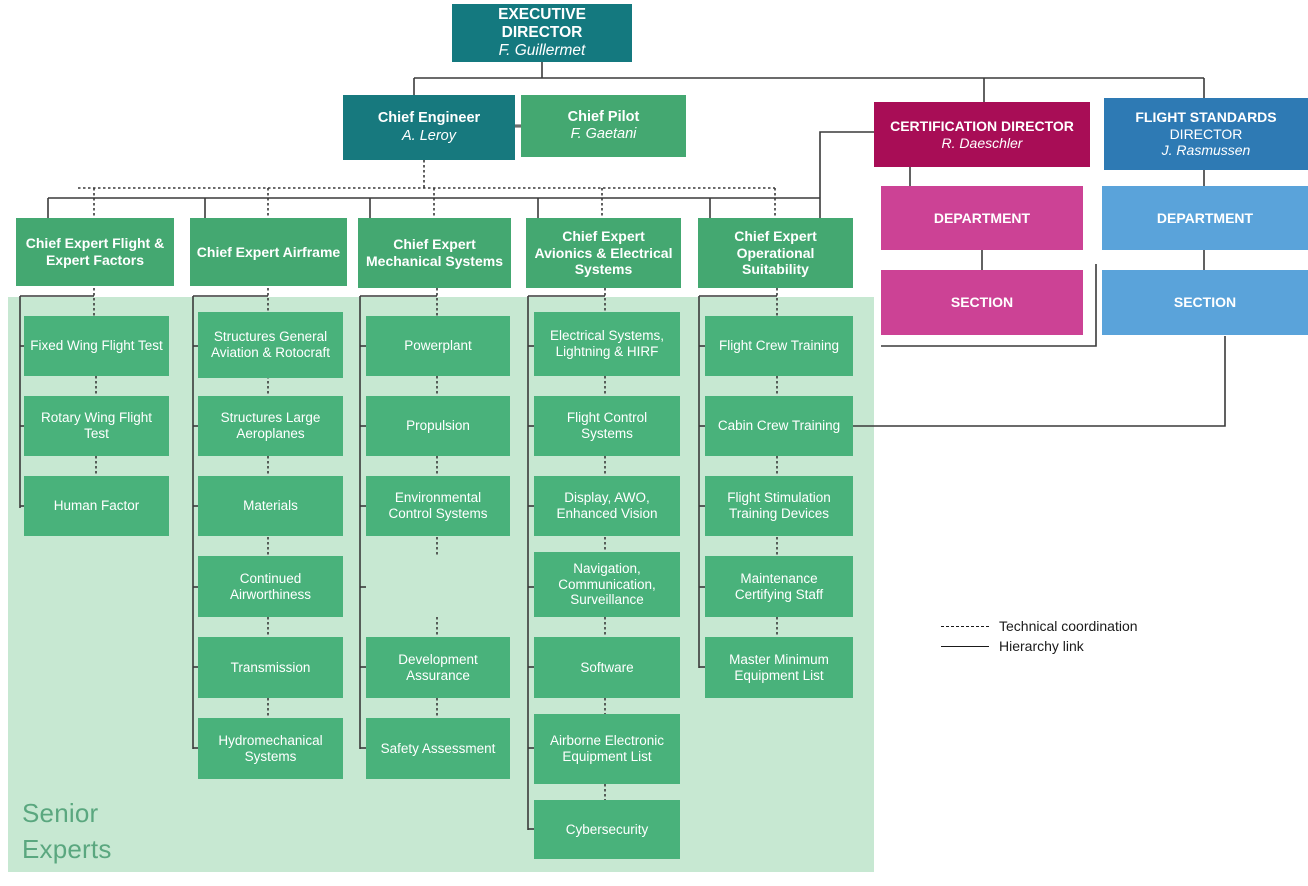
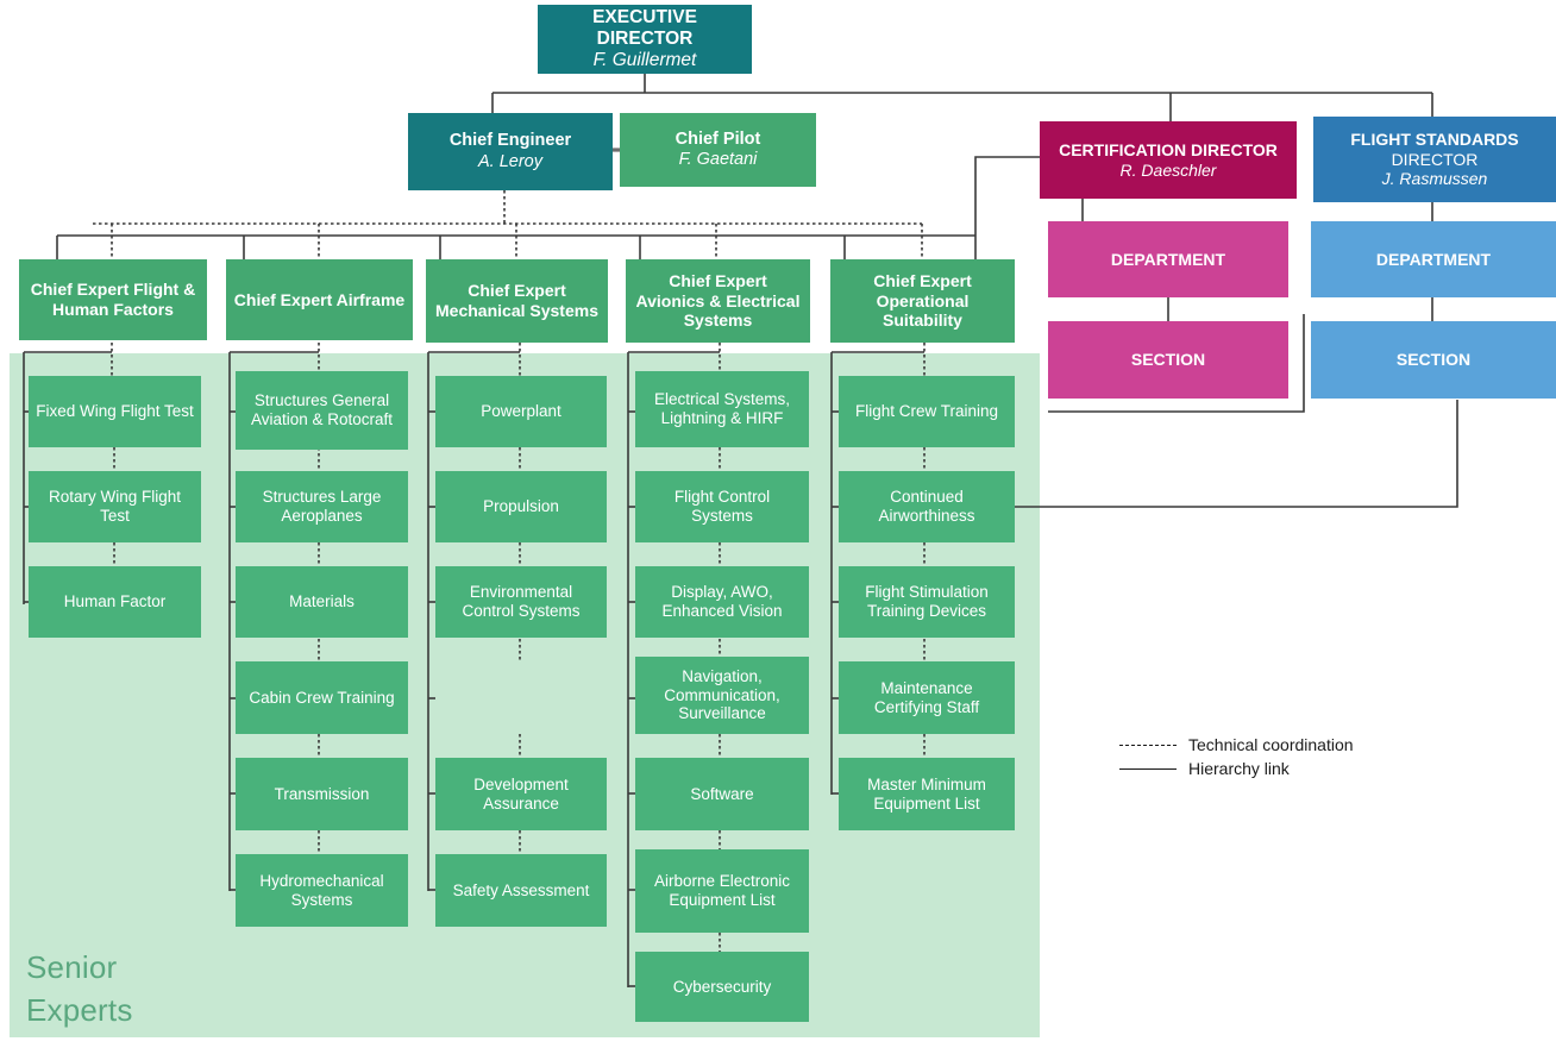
  EXECUTIVE DIRECTOR
  F. Guillermet
  Chief Engineer
  A. Leroy
  Chief Pilot
  F. Gaetani
  CERTIFICATION DIRECTOR
  R. Daeschler
  FLIGHT STANDARDS
  DIRECTOR
  J. Rasmussen
  DEPARTMENT
  SECTION
  DEPARTMENT
  SECTION
- Chief Expert Flight & Expert Factors
+ Chief Expert Flight & Human Factors
  Chief Expert Airframe
  Chief Expert Mechanical Systems
  Chief Expert Avionics & Electrical Systems
  Chief Expert Operational Suitability
  Fixed Wing Flight Test
  Rotary Wing Flight Test
  Human Factor
  Structures General Aviation & Rotocraft
  Structures Large Aeroplanes
  Materials
- Continued Airworthiness
+ Cabin Crew Training
  Transmission
  Hydromechanical Systems
  Powerplant
  Propulsion
  Environmental Control Systems
  Development Assurance
  Safety Assessment
  Electrical Systems, Lightning & HIRF
  Flight Control Systems
  Display, AWO, Enhanced Vision
  Navigation, Communication, Surveillance
  Software
  Airborne Electronic Equipment List
  Cybersecurity
  Flight Crew Training
- Cabin Crew Training
+ Continued Airworthiness
  Flight Stimulation Training Devices
  Maintenance Certifying Staff
  Master Minimum Equipment List
  Technical coordination
  Hierarchy link
  Senior
  Experts
